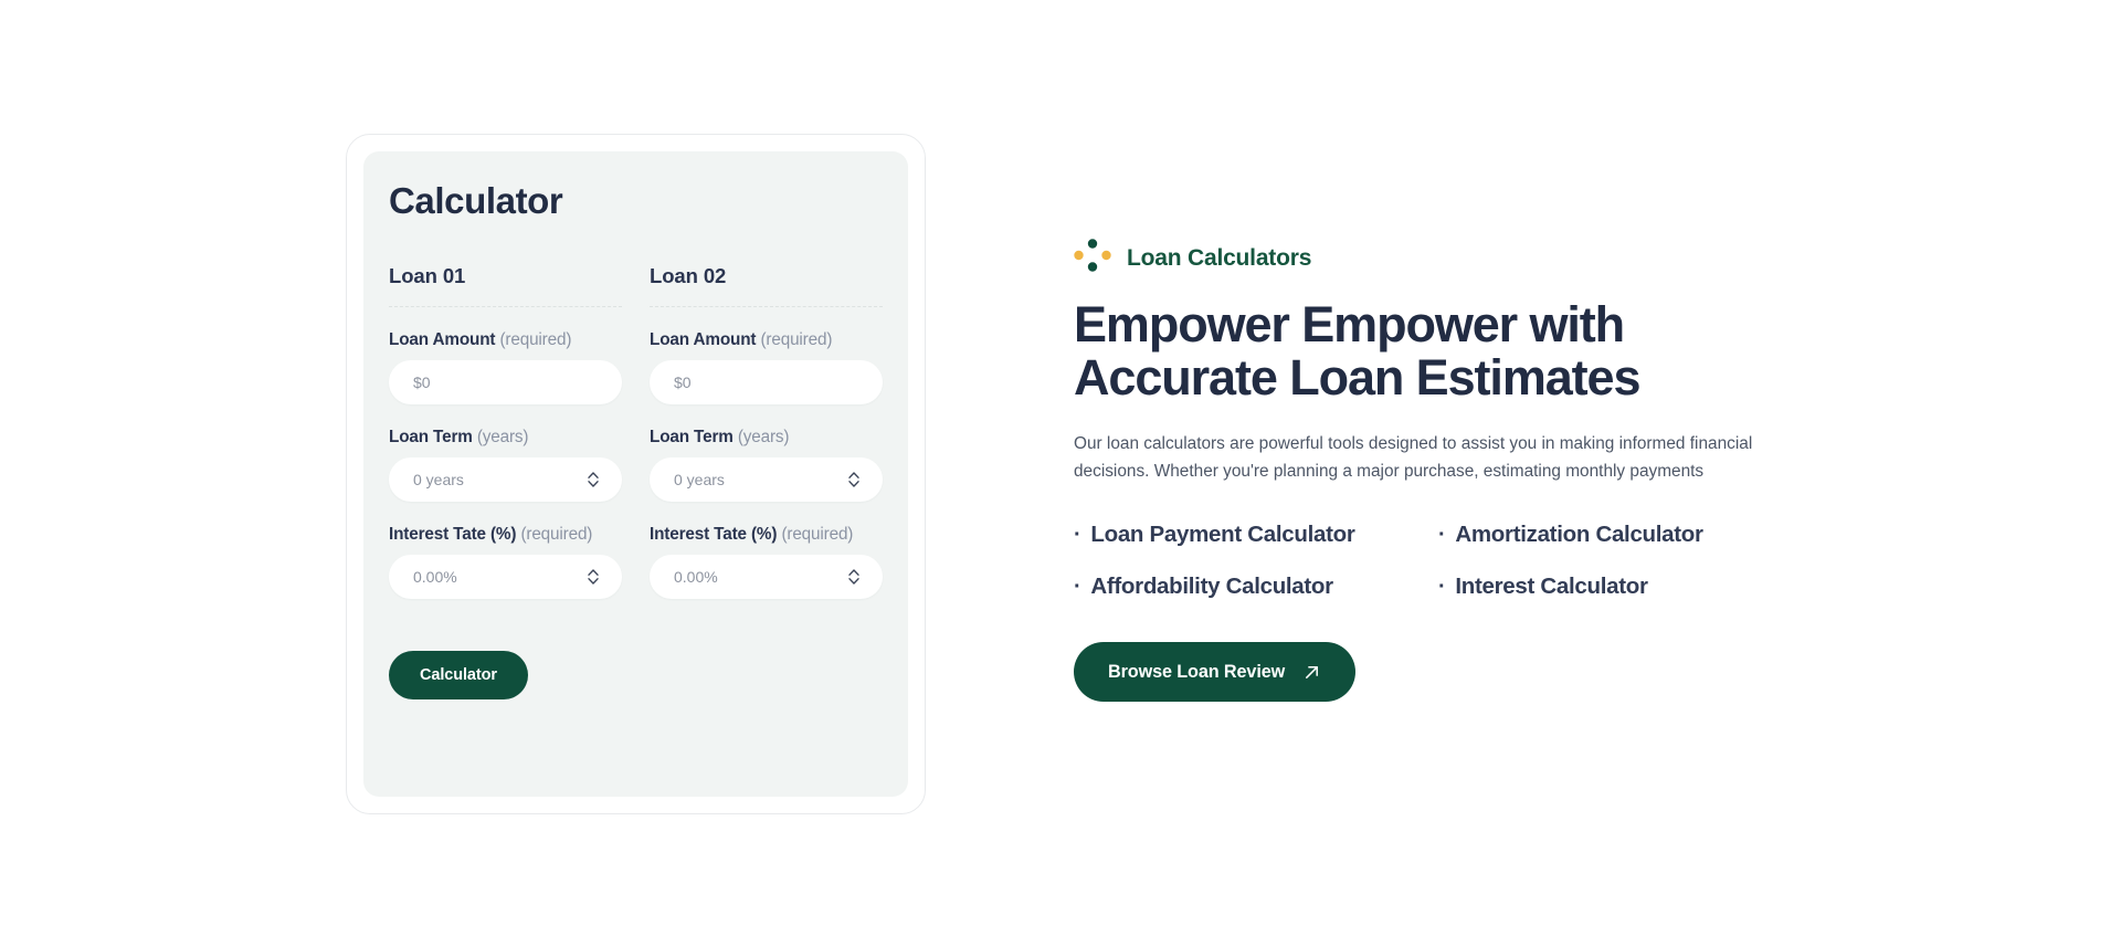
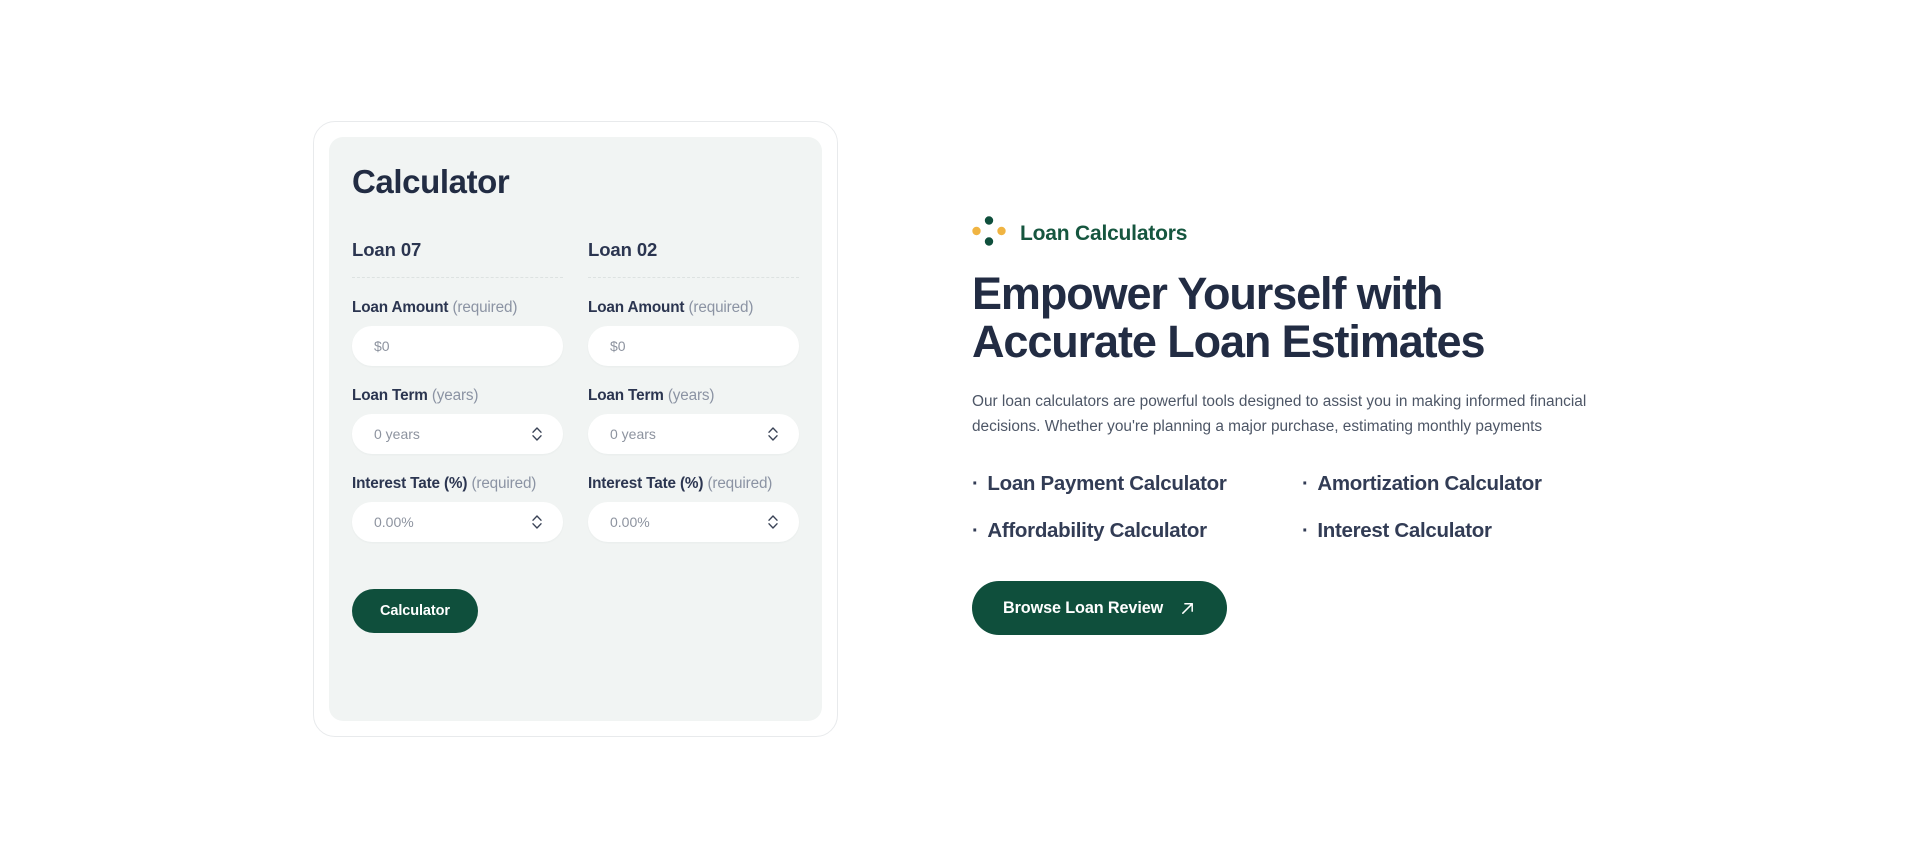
  Calculator
- Loan 01
+ Loan 07
  Loan Amount (required)
  $0
  Loan Term (years)
  0 years
  Interest Tate (%) (required)
  0.00%
  Loan 02
  Loan Amount (required)
  $0
  Loan Term (years)
  0 years
  Interest Tate (%) (required)
  0.00%
  Calculator
  Loan Calculators
- Empower Empower with Accurate Loan Estimates
+ Empower Yourself with Accurate Loan Estimates
  Our loan calculators are powerful tools designed to assist you in making informed financial decisions. Whether you're planning a major purchase, estimating monthly payments
  ·
  Loan Payment Calculator
  ·
  Amortization Calculator
  ·
  Affordability Calculator
  ·
  Interest Calculator
  Browse Loan Review
